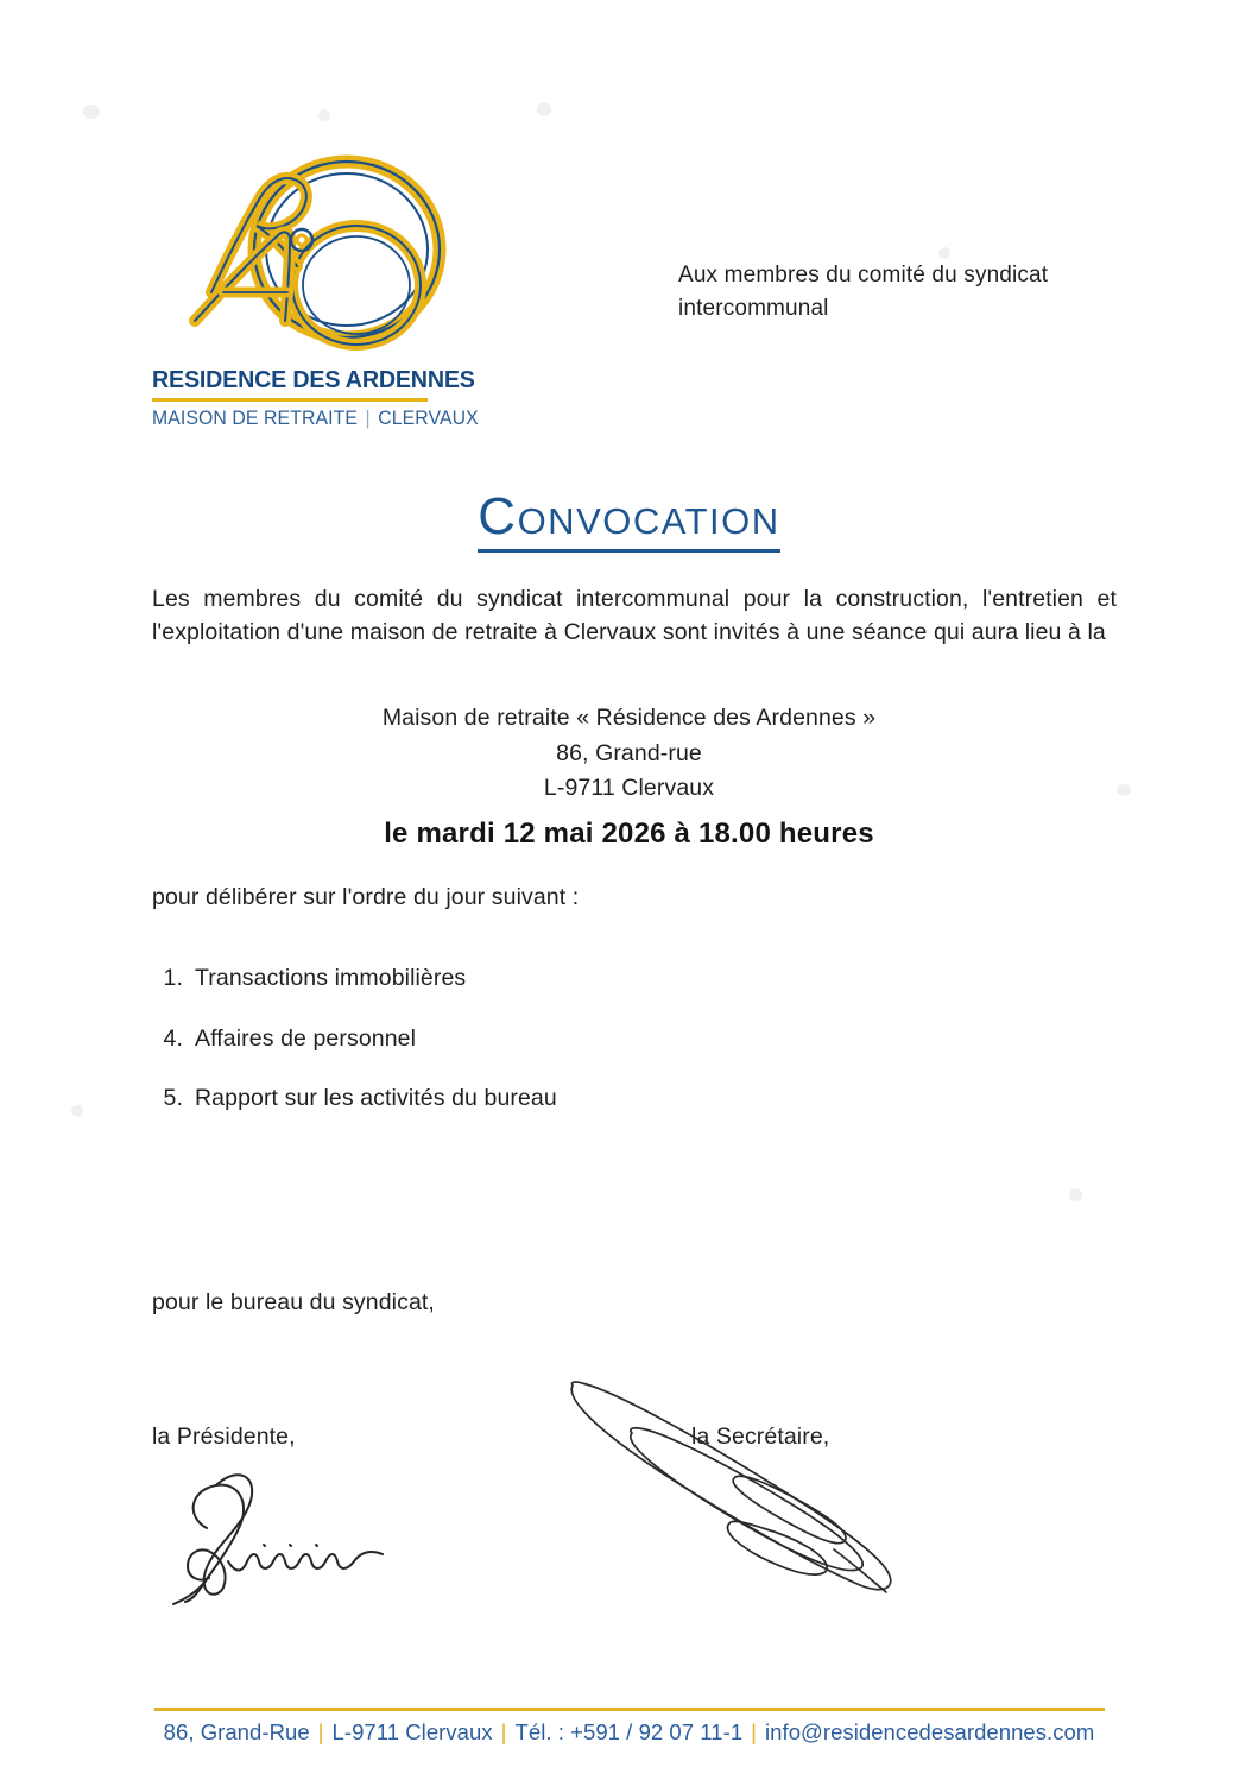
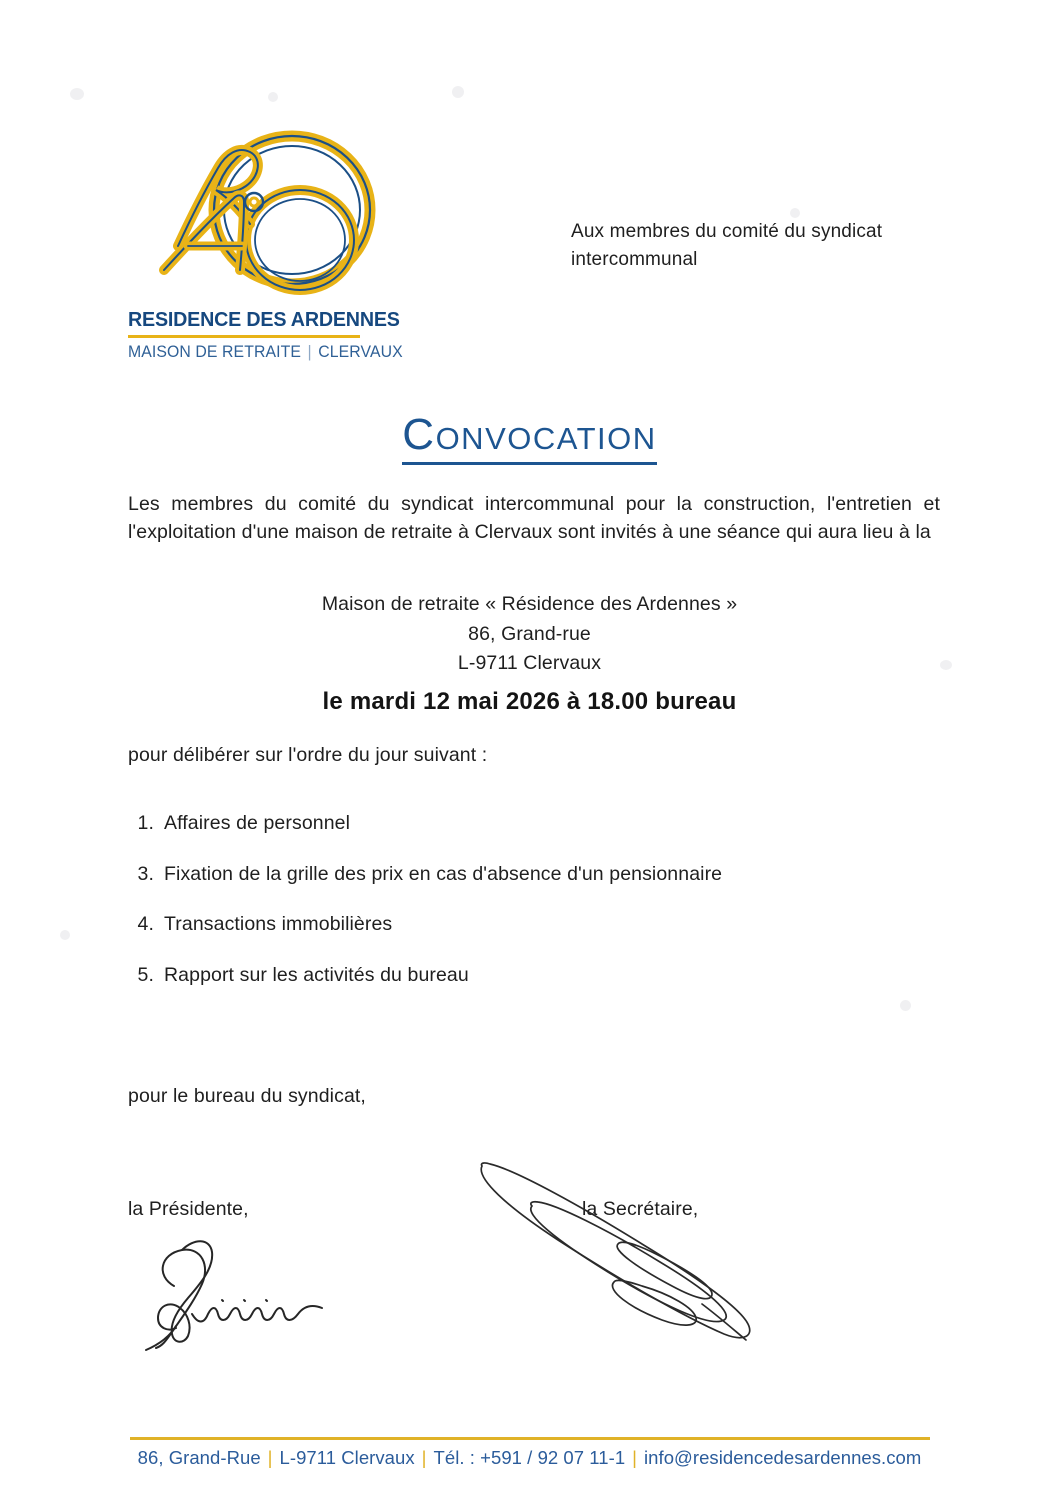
  RESIDENCE DES ARDENNES
  MAISON DE RETRAITE | CLERVAUX
  Aux membres du comité du syndicat
  intercommunal
  Convocation
  Les membres du comité du syndicat intercommunal pour la construction, l'entretien et l'exploitation d'une maison de retraite à Clervaux sont invités à une séance qui aura lieu à la
  Maison de retraite « Résidence des Ardennes »
  86, Grand-rue
  L-9711 Clervaux
- le mardi 12 mai 2026 à 18.00 heures
+ le mardi 12 mai 2026 à 18.00 bureau
  pour délibérer sur l'ordre du jour suivant :
  1.
- Transactions immobilières
+ Affaires de personnel
+ 3.
+ Fixation de la grille des prix en cas d'absence d'un pensionnaire
  4.
- Affaires de personnel
+ Transactions immobilières
  5.
  Rapport sur les activités du bureau
  pour le bureau du syndicat,
  la Présidente,
  a Secrétaire,
  86, Grand-Rue | L-9711 Clervaux | Tél. : +591 / 92 07 11-1 | info@residencedesardennes.com
